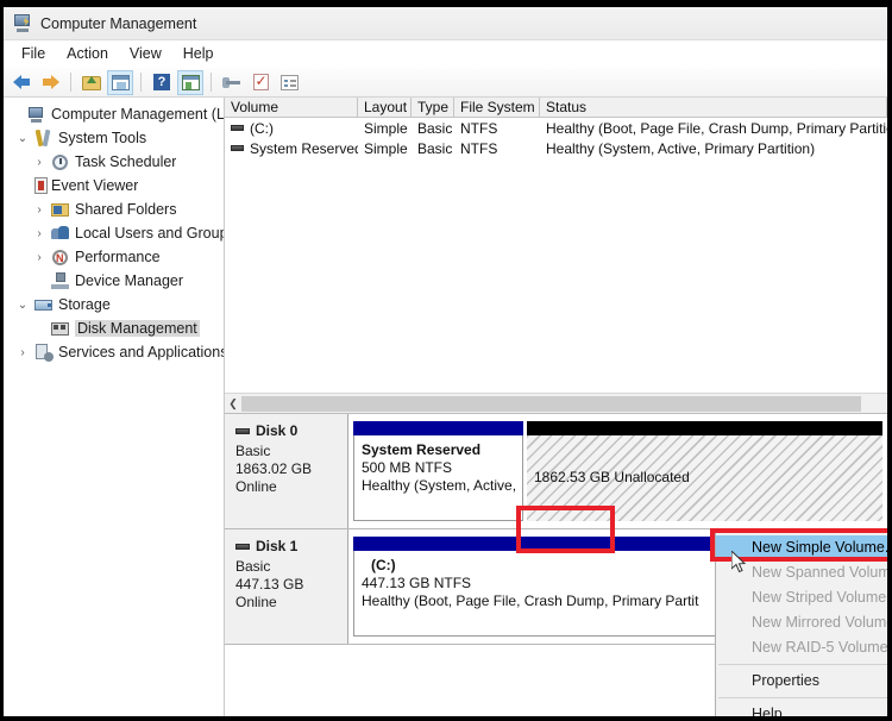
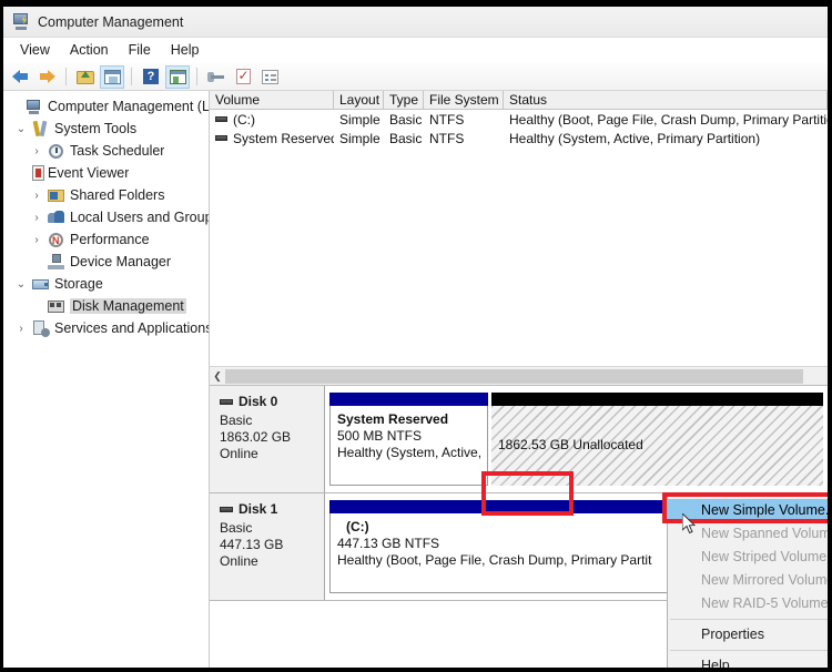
  Computer Management
- File
+ View
  Action
- View
+ File
  Help
  ?
  Computer Management (L
  ⌄
  System Tools
  ›
  Task Scheduler
  Event Viewer
  ›
  Shared Folders
  ›
  Local Users and Grou
  ›
  N
  Performance
  Device Manager
  ⌄
  Storage
  Disk Management
  ›
  Services and Application
  Volume
  Layout
  Type
  File System
  Status
  (C:)
  Simple
  Basic
  NTFS
  Healthy (Boot, Page File, Crash Dump, Primary Partiti
  System Reserve
  Simple
  Basic
  NTFS
  Healthy (System, Active, Primary Partition)
  ❮
  Disk 0
  Basic
  1863.02 GB
  Online
  System Reserved
  500 MB NTFS
  Healthy (System, Active,
  1862.53 GB Unallocated
  Disk 1
  Basic
  447.13 GB
  Online
  (C:)
  447.13 GB NTFS
  Healthy (Boot, Page File, Crash Dump, Primary Partit
  New Simple Volume.
  New Spanned Volum
  New Striped Volume
  New Mirrored Volum
  New RAID-5 Volume
  Properties
  Help
